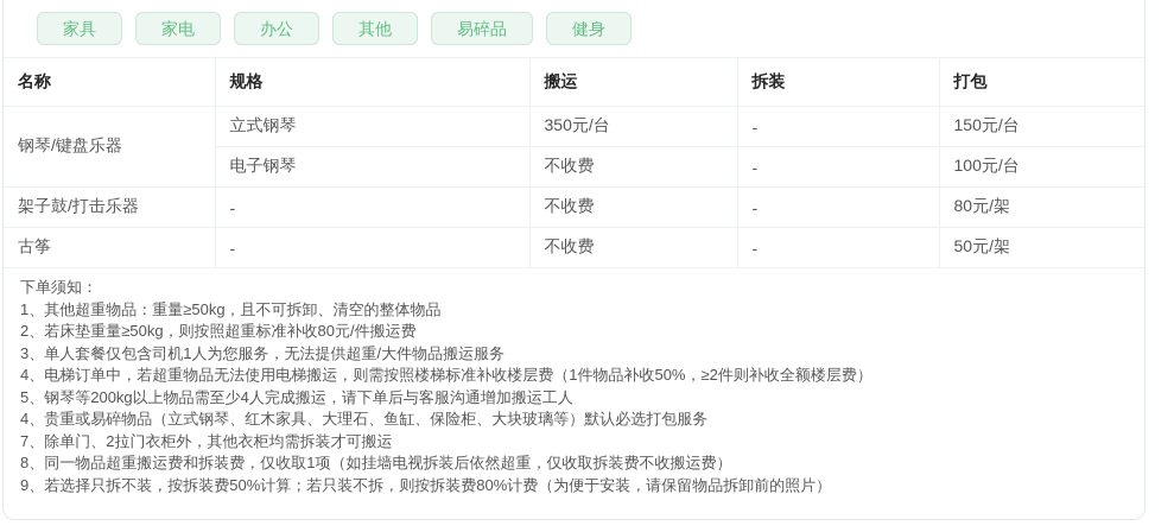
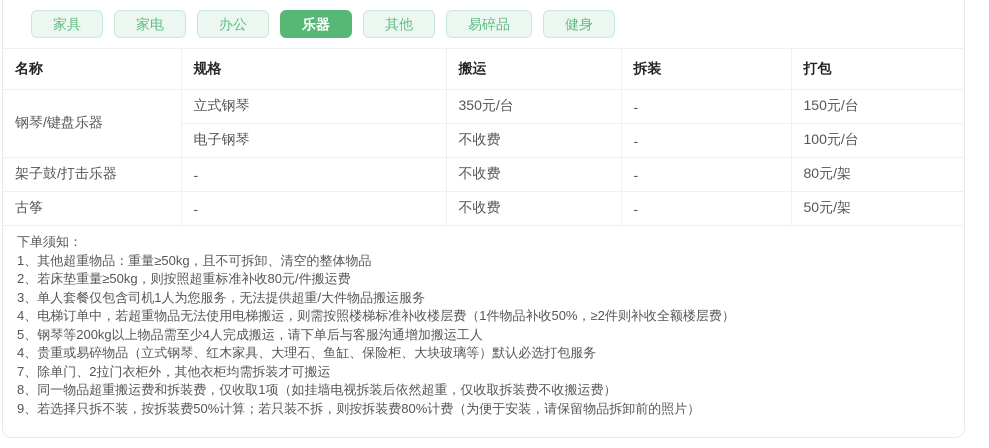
  家具
  家电
  办公
+ 乐器
  其他
  易碎品
  健身
  名称	规格	搬运	拆装	打包
  钢琴/键盘乐器	立式钢琴	350元/台	-	150元/台
  电子钢琴	不收费	-	100元/台
  架子鼓/打击乐器	-	不收费	-	80元/架
  古筝	-	不收费	-	50元/架
  下单须知：
  1、其他超重物品：重量≥50kg，且不可拆卸、清空的整体物品
  2、若床垫重量≥50kg，则按照超重标准补收80元/件搬运费
  3、单人套餐仅包含司机1人为您服务，无法提供超重/大件物品搬运服务
  4、电梯订单中，若超重物品无法使用电梯搬运，则需按照楼梯标准补收楼层费（1件物品补收50%，≥2件则补收全额楼层费）
  5、钢琴等200kg以上物品需至少4人完成搬运，请下单后与客服沟通增加搬运工人
  4、贵重或易碎物品（立式钢琴、红木家具、大理石、鱼缸、保险柜、大块玻璃等）默认必选打包服务
  7、除单门、2拉门衣柜外，其他衣柜均需拆装才可搬运
  8、同一物品超重搬运费和拆装费，仅收取1项（如挂墙电视拆装后依然超重，仅收取拆装费不收搬运费）
  9、若选择只拆不装，按拆装费50%计算；若只装不拆，则按拆装费80%计费（为便于安装，请保留物品拆卸前的照片）
